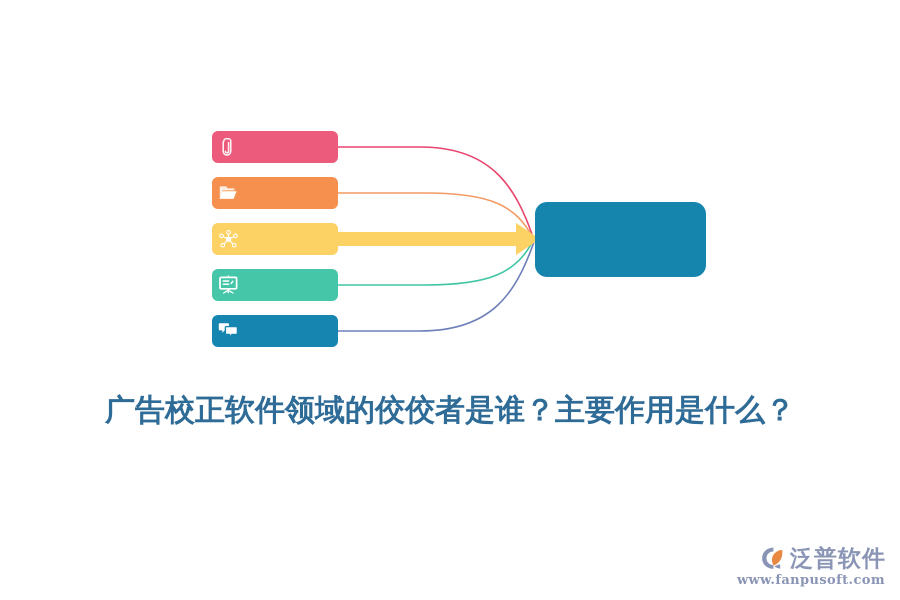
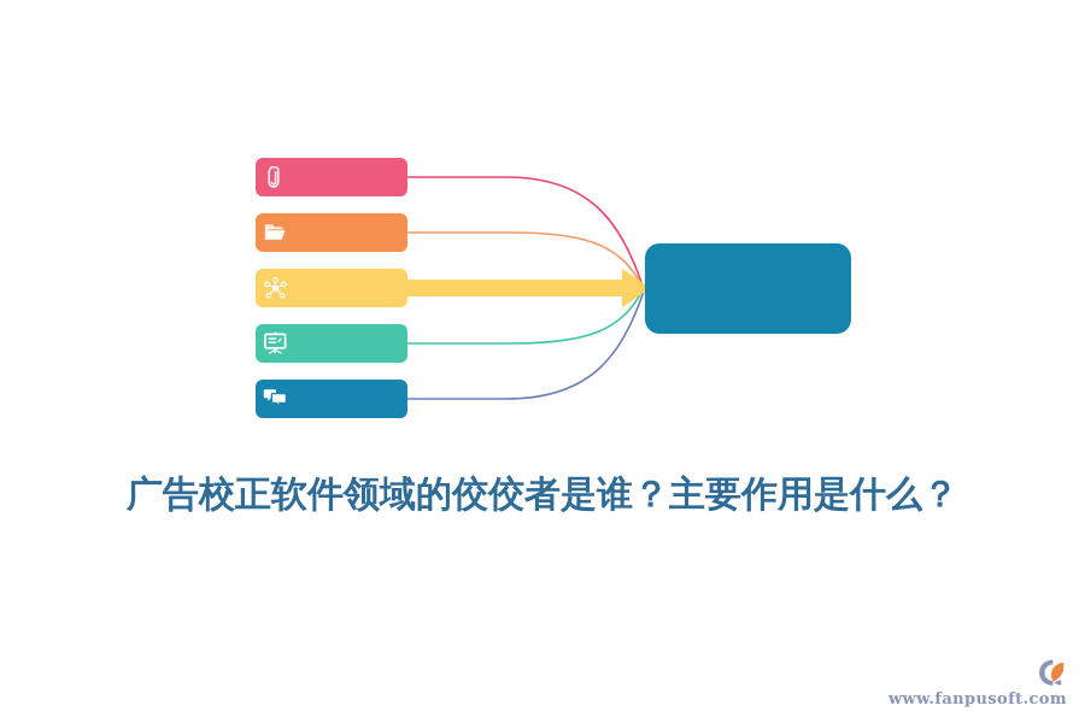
  广告校正软件领域的佼佼者是谁？主要作用是什么？
- 泛普软件
  www.fanpusoft.com
